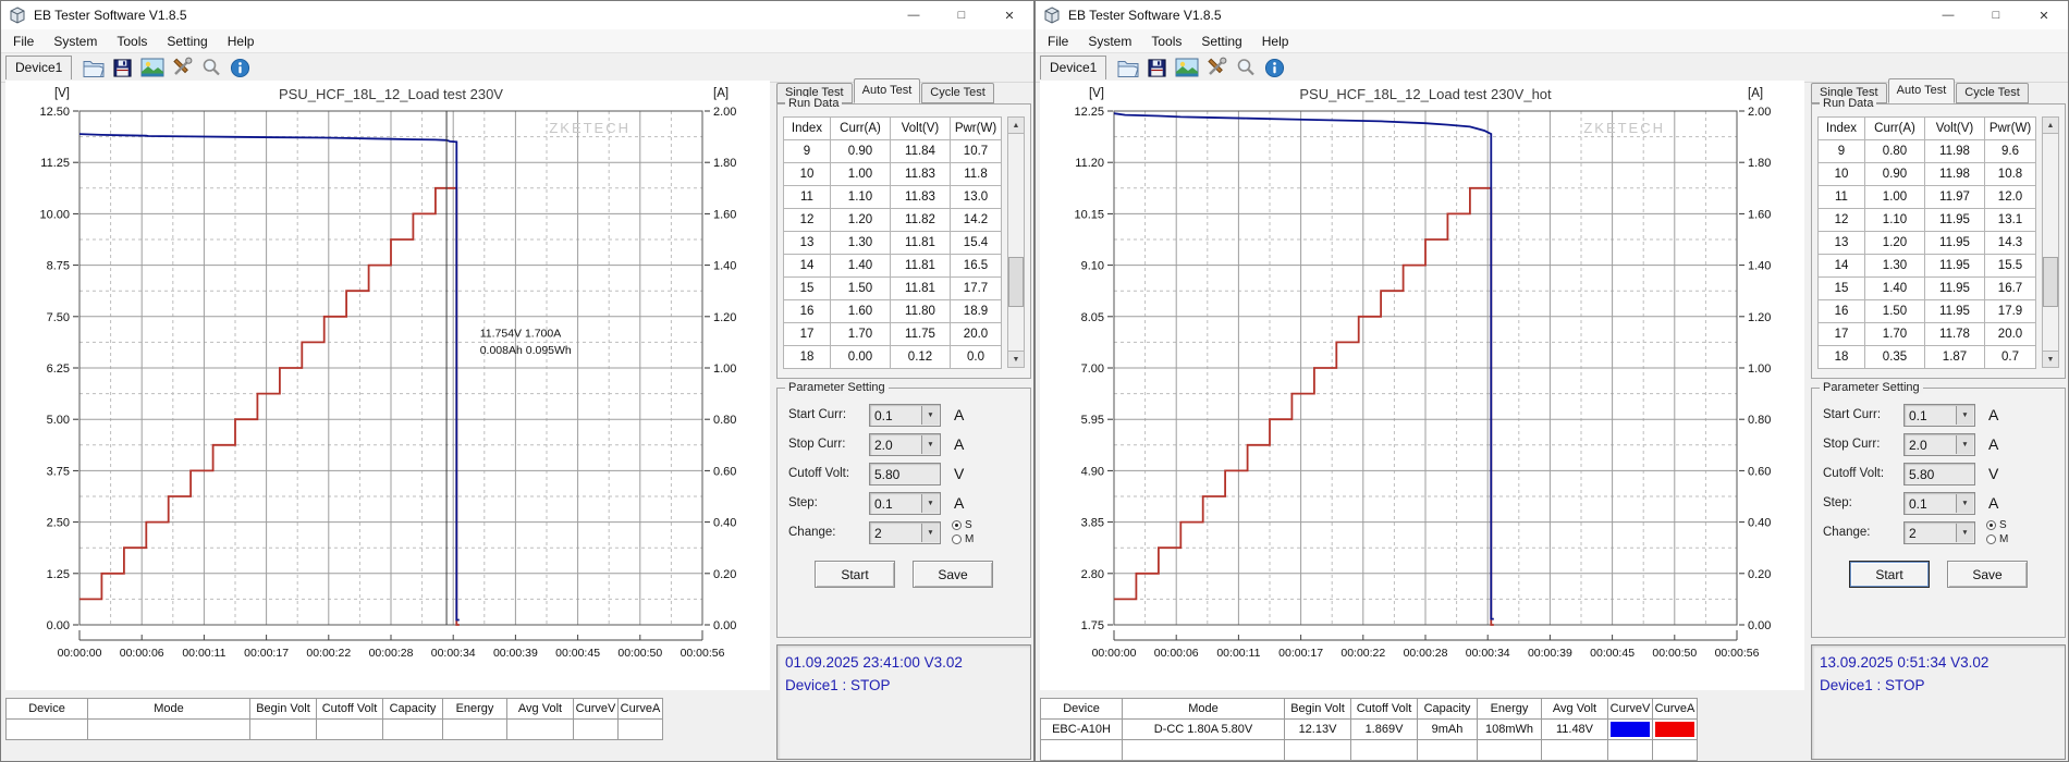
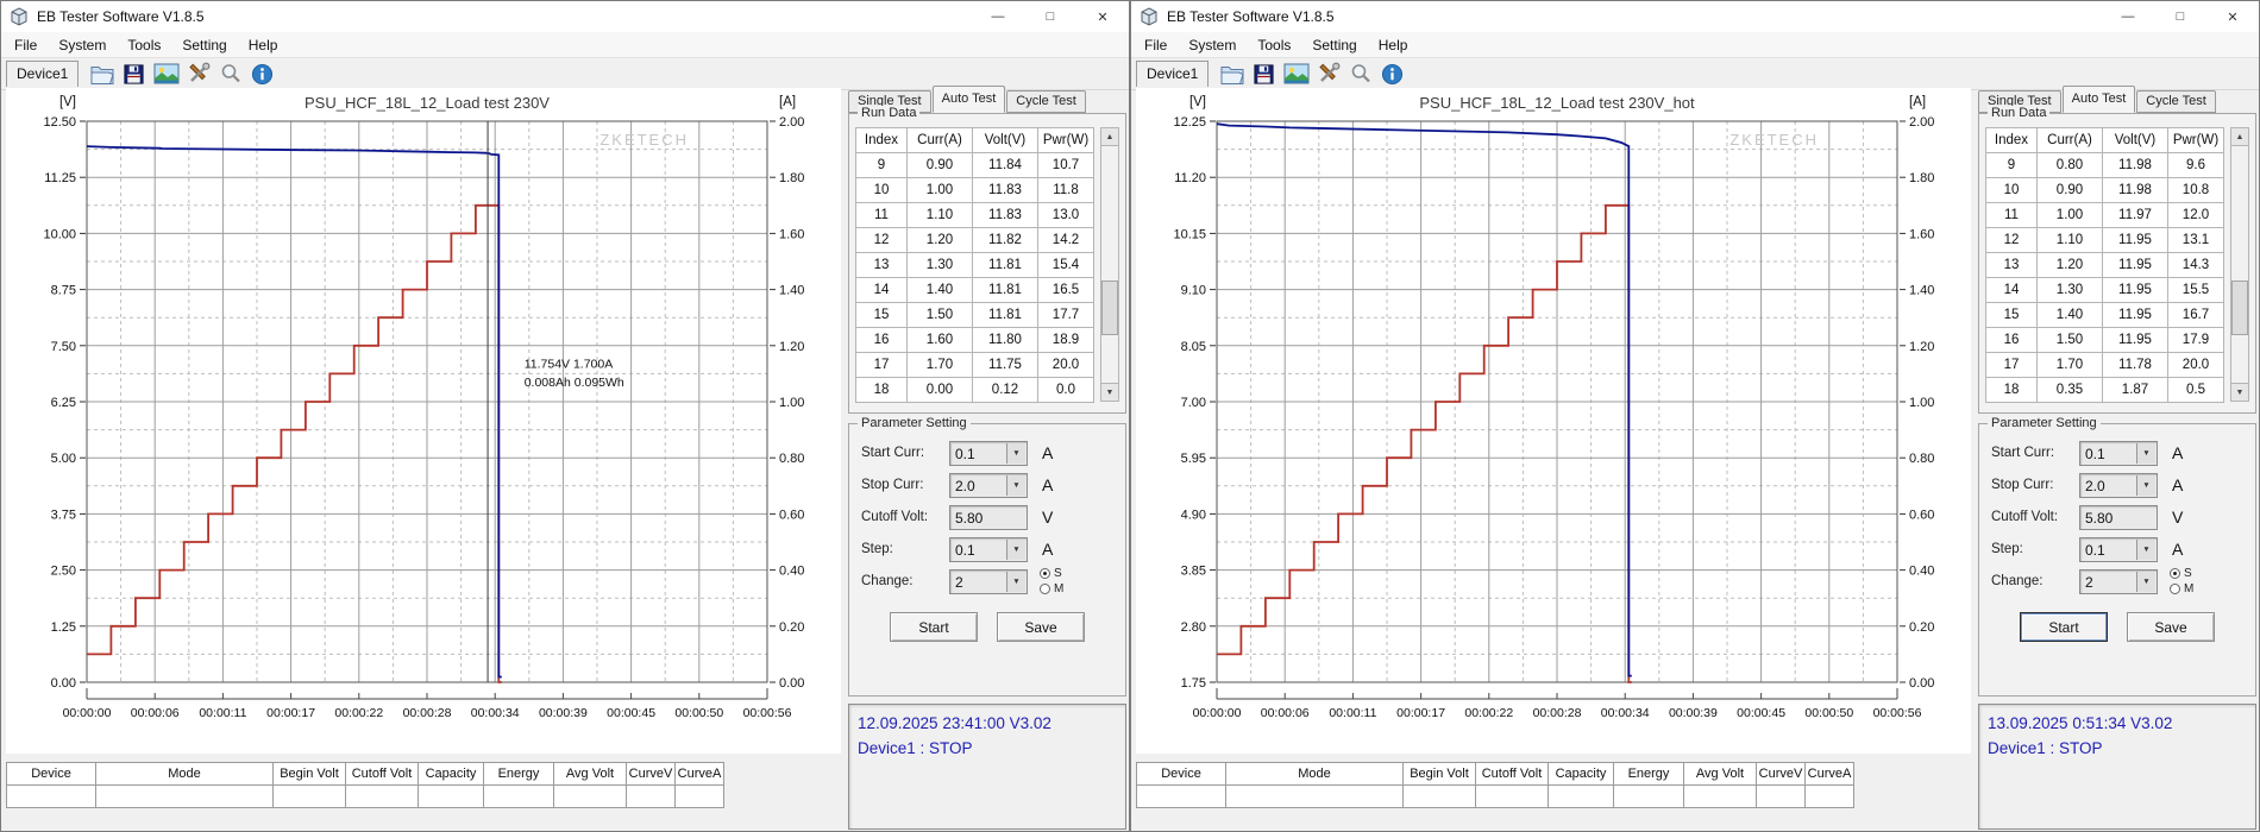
  EB Tester Software V1.8.5
  —
  □
  ✕
  File
  System
  Tools
  Setting
  Help
  Device1
  12.50
  11.25
  10.00
  8.75
  7.50
  6.25
  5.00
  3.75
  2.50
  1.25
  0.00
  2.00
  1.80
  1.60
  1.40
  1.20
  1.00
  0.80
  0.60
  0.40
  0.20
  0.00
  [V]
  [A]
  PSU_HCF_18L_12_Load test 230V
  ZKETECH
  00:00:00
  00:00:06
  00:00:11
  00:00:17
  00:00:22
  00:00:28
  00:00:34
  00:00:39
  00:00:45
  00:00:50
  00:00:56
  11.754V 1.700A
  0.008Ah 0.095Wh
  Single Test
  Auto Test
  Cycle Test
  Run Data
  Index	Curr(A)	Volt(V)	Pwr(W)
  9	0.90	11.84	10.7
  10	1.00	11.83	11.8
  11	1.10	11.83	13.0
  12	1.20	11.82	14.2
  13	1.30	11.81	15.4
  14	1.40	11.81	16.5
  15	1.50	11.81	17.7
  16	1.60	11.80	18.9
  17	1.70	11.75	20.0
  18	0.00	0.12	0.0
  Parameter Setting
  Start Curr:
  0.1
  A
  Stop Curr:
  2.0
  A
  Cutoff Volt:
  5.80
  V
  Step:
  0.1
  A
  Change:
  2
  S
  M
  Start
  Save
- 01.09.2025 23:41:00 V3.02
+ 12.09.2025 23:41:00 V3.02
  Device1 : STOP
  Device	Mode	Begin Volt	Cutoff Volt	Capacity	Energy	Avg Volt	CurveV	CurveA
  EB Tester Software V1.8.5
  —
  □
  ✕
  File
  System
  Tools
  Setting
  Help
  Device1
  12.25
  11.20
  10.15
  9.10
  8.05
  7.00
  5.95
  4.90
  3.85
  2.80
  1.75
  2.00
  1.80
  1.60
  1.40
  1.20
  1.00
  0.80
  0.60
  0.40
  0.20
  0.00
  [V]
  [A]
  PSU_HCF_18L_12_Load test 230V_hot
  ZKETECH
  00:00:00
  00:00:06
  00:00:11
  00:00:17
  00:00:22
  00:00:28
  00:00:34
  00:00:39
  00:00:45
  00:00:50
  00:00:56
  Single Test
  Auto Test
  Cycle Test
  Run Data
  Index	Curr(A)	Volt(V)	Pwr(W)
  9	0.80	11.98	9.6
  10	0.90	11.98	10.8
  11	1.00	11.97	12.0
  12	1.10	11.95	13.1
  13	1.20	11.95	14.3
  14	1.30	11.95	15.5
  15	1.40	11.95	16.7
  16	1.50	11.95	17.9
  17	1.70	11.78	20.0
- 18	0.35	1.87	0.7
+ 18	0.35	1.87	0.5
  Parameter Setting
  Start Curr:
  0.1
  A
  Stop Curr:
  2.0
  A
  Cutoff Volt:
  5.80
  V
  Step:
  0.1
  A
  Change:
  2
  S
  M
  Start
  Save
  13.09.2025 0:51:34 V3.02
  Device1 : STOP
  Device	Mode	Begin Volt	Cutoff Volt	Capacity	Energy	Avg Volt	CurveV	CurveA
- EBC-A10H	D-CC 1.80A 5.80V	12.13V	1.869V	9mAh	108mWh	11.48V
